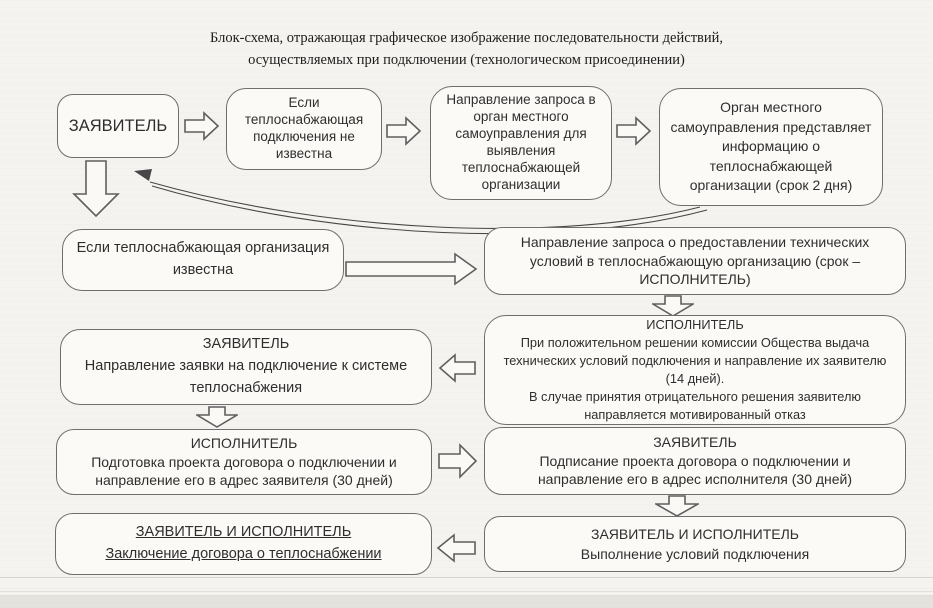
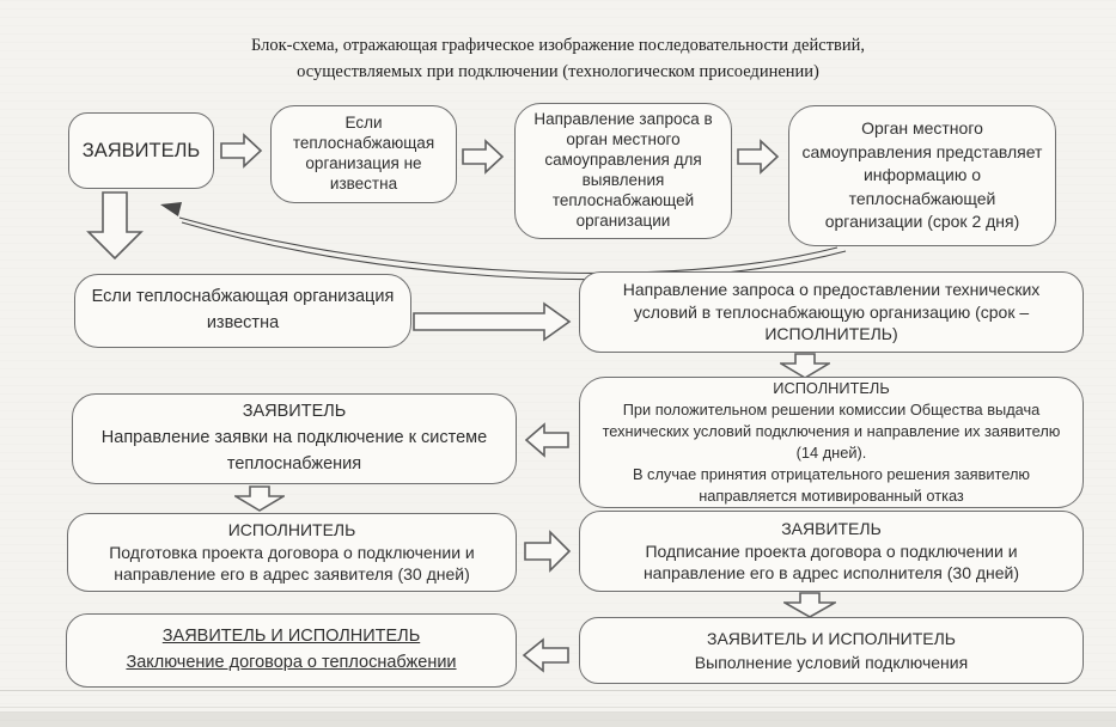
  Блок-схема, отражающая графическое изображение последовательности действий,
  осуществляемых при подключении (технологическом присоединении)
  ЗАЯВИТЕЛЬ
- Если теплоснабжающая подключения не известна
+ Если теплоснабжающая организация не известна
  Направление запроса в орган местного самоуправления для выявления теплоснабжающей организации
  Орган местного самоуправления представляет информацию о теплоснабжающей организации (срок 2 дня)
  Если теплоснабжающая организация известна
  Направление запроса о предоставлении технических условий в теплоснабжающую организацию (срок – ИСПОЛНИТЕЛЬ)
  ИСПОЛНИТЕЛЬ
  При положительном решении комиссии Общества выдача технических условий подключения и направление их заявителю (14 дней).
  В случае принятия отрицательного решения заявителю направляется мотивированный отказ
  ЗАЯВИТЕЛЬ
  Направление заявки на подключение к системе теплоснабжения
  ИСПОЛНИТЕЛЬ
  Подготовка проекта договора о подключении и направление его в адрес заявителя (30 дней)
  ЗАЯВИТЕЛЬ
  Подписание проекта договора о подключении и направление его в адрес исполнителя (30 дней)
  ЗАЯВИТЕЛЬ И ИСПОЛНИТЕЛЬ
  Выполнение условий подключения
  ЗАЯВИТЕЛЬ И ИСПОЛНИТЕЛЬ
  Заключение договора о теплоснабжении
